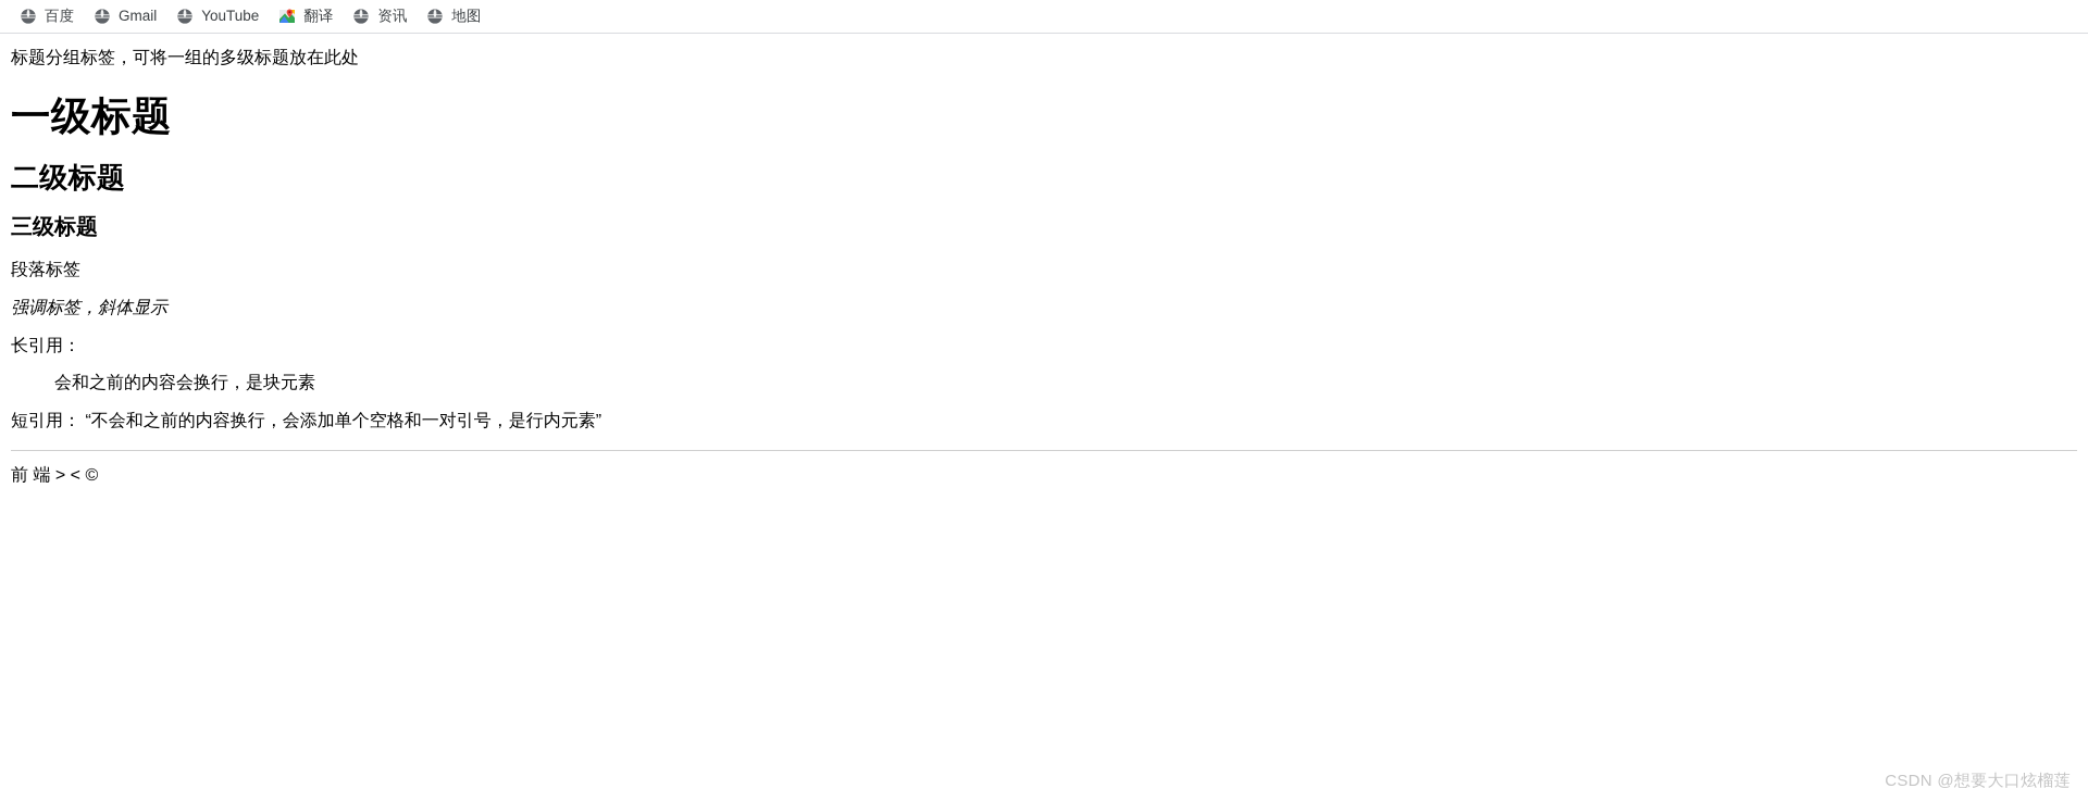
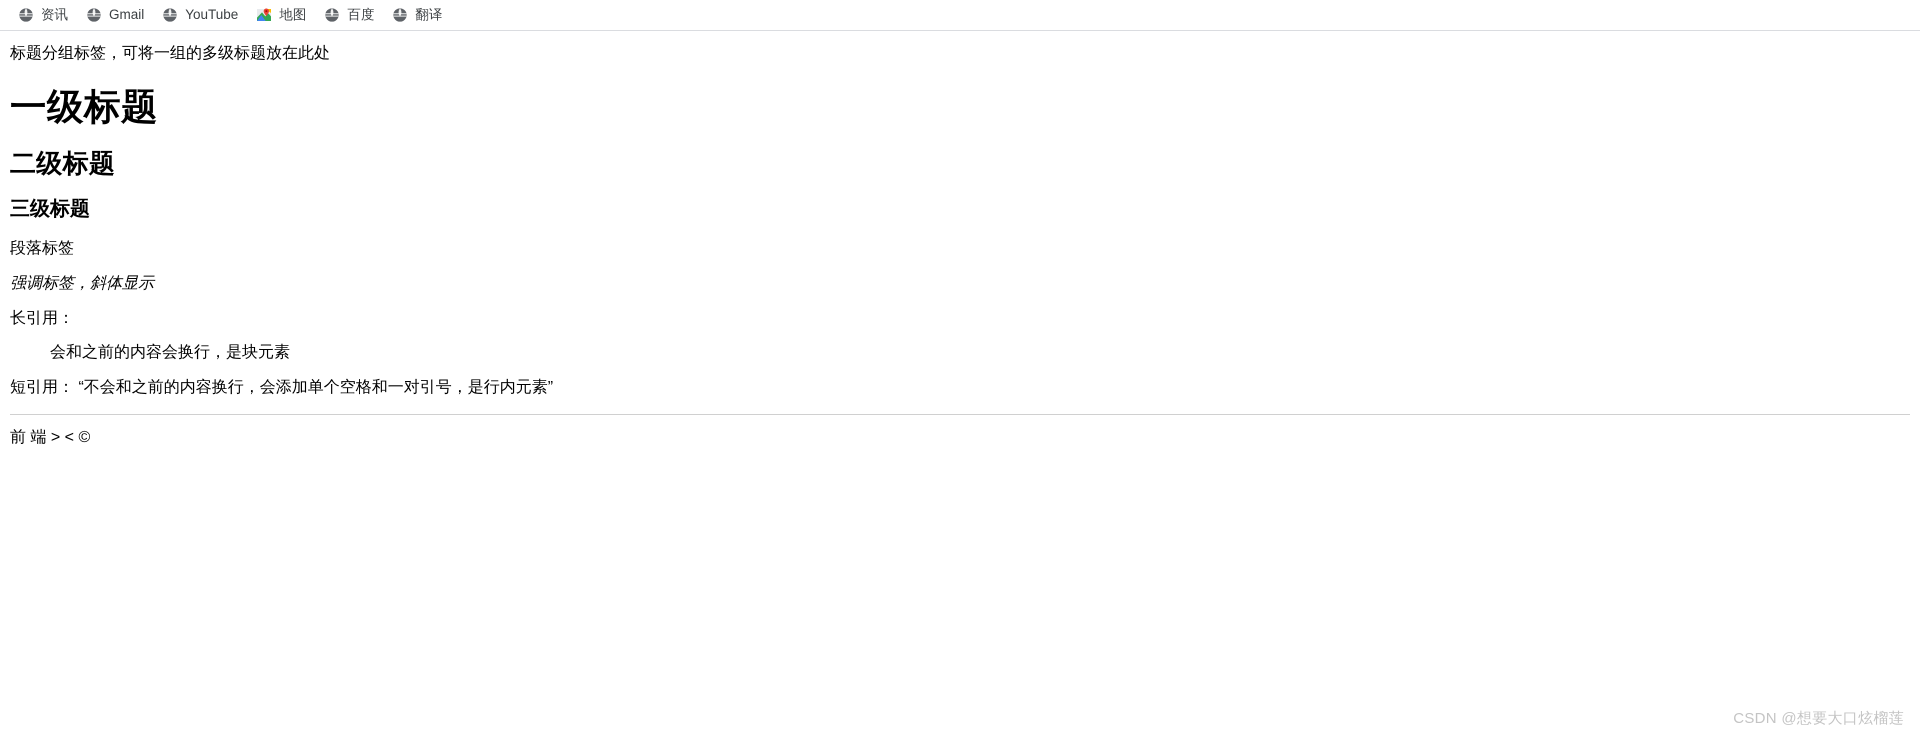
- 百度
+ 资讯
  Gmail
  YouTube
- 翻译
+ 地图
- 资讯
+ 百度
- 地图
+ 翻译
  标题分组标签，可将一组的多级标题放在此处
  一级标题
  二级标题
  三级标题
  段落标签
  强调标签，斜体显示
  长引用：
  会和之前的内容会换行，是块元素
  短引用： “不会和之前的内容换行，会添加单个空格和一对引号，是行内元素”
  前 端 > < ©
  CSDN @想要大口炫榴莲
